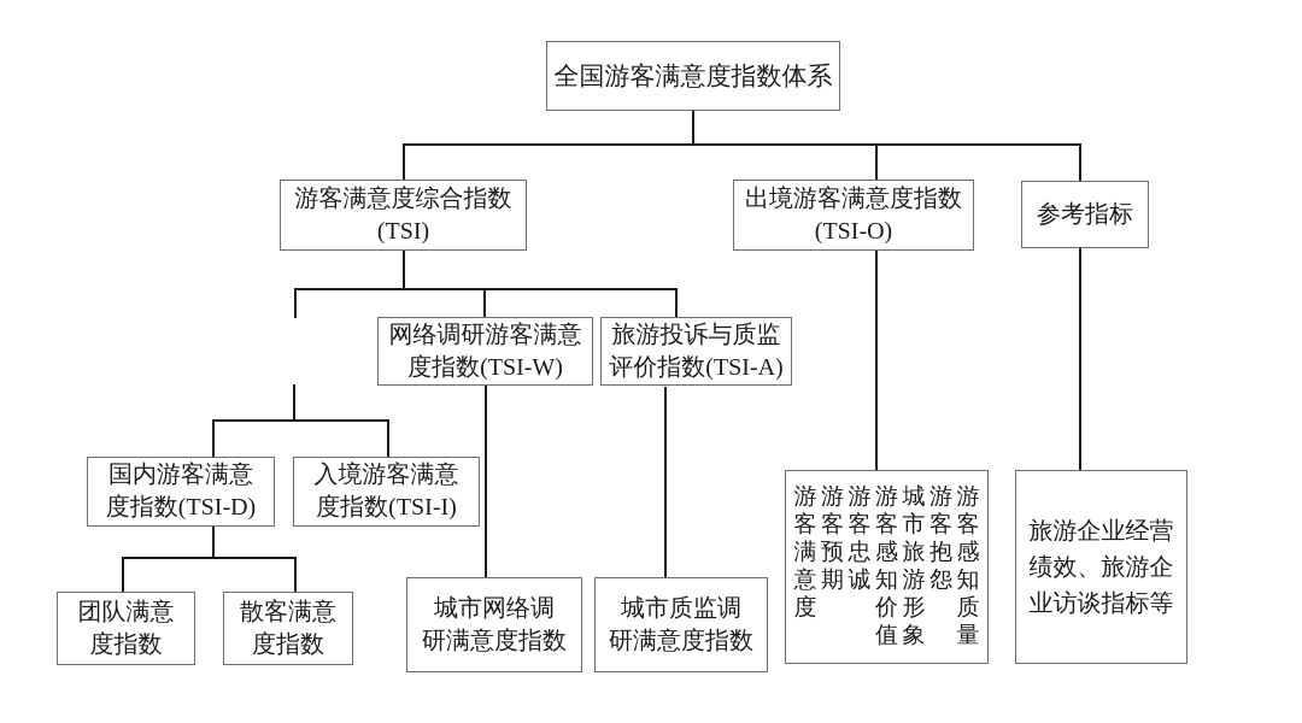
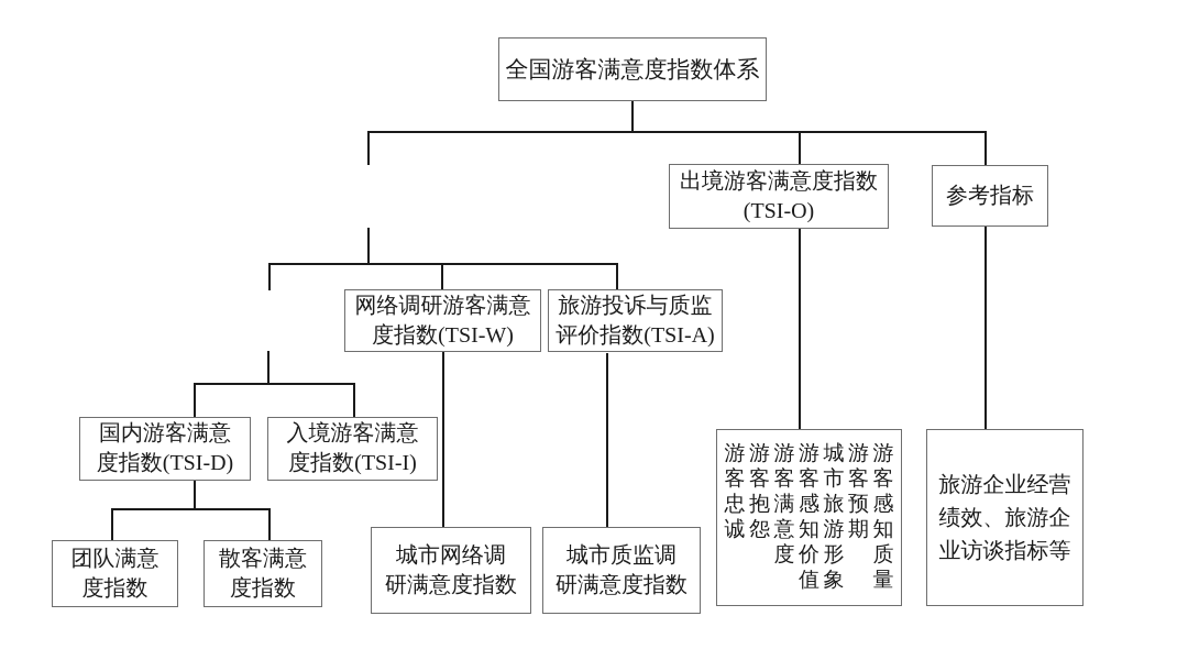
  全国游客满意度指数体系
- 游客满意度综合指数
- (TSI)
  出境游客满意度指数
  (TSI-O)
  参考指标
  网络调研游客满意
  度指数(TSI-W)
  旅游投诉与质监
  评价指数(TSI-A)
  国内游客满意
  度指数(TSI-D)
  入境游客满意
  度指数(TSI-I)
  团队满意
  度指数
  散客满意
  度指数
  城市网络调
  研满意度指数
  城市质监调
  研满意度指数
- 游客满意度
+ 游客忠诚
- 游客预期
+ 游客抱怨
- 游客忠诚
+ 游客满意度
  游客感知价值
  城市旅游形象
- 游客抱怨
+ 游客预期
  游客感知质量
  旅游企业经营
  绩效、旅游企
  业访谈指标等
